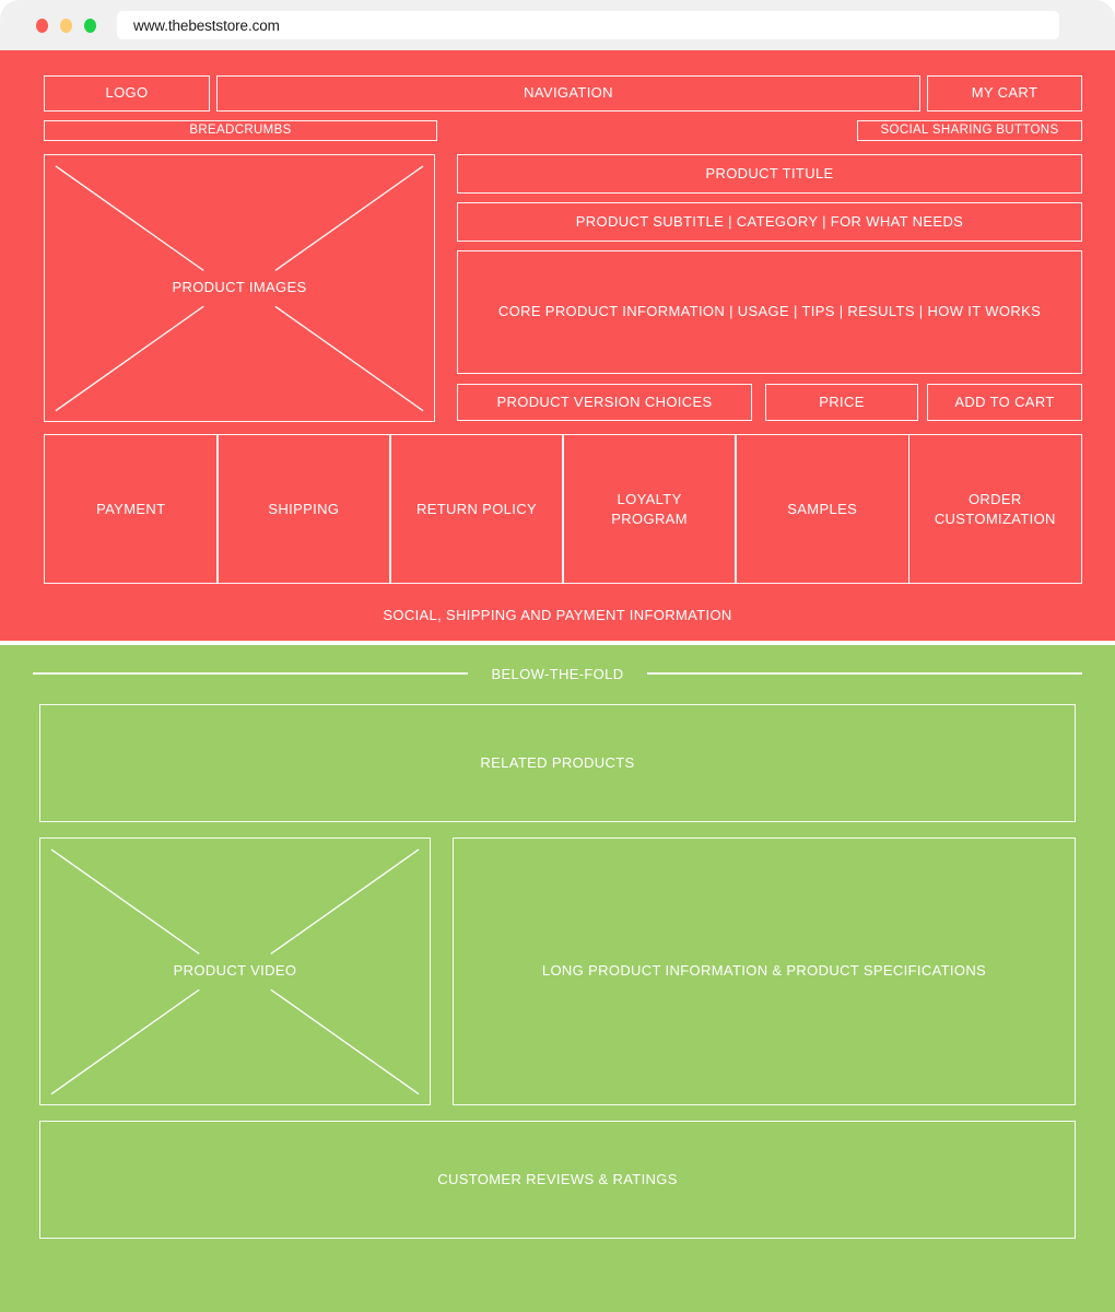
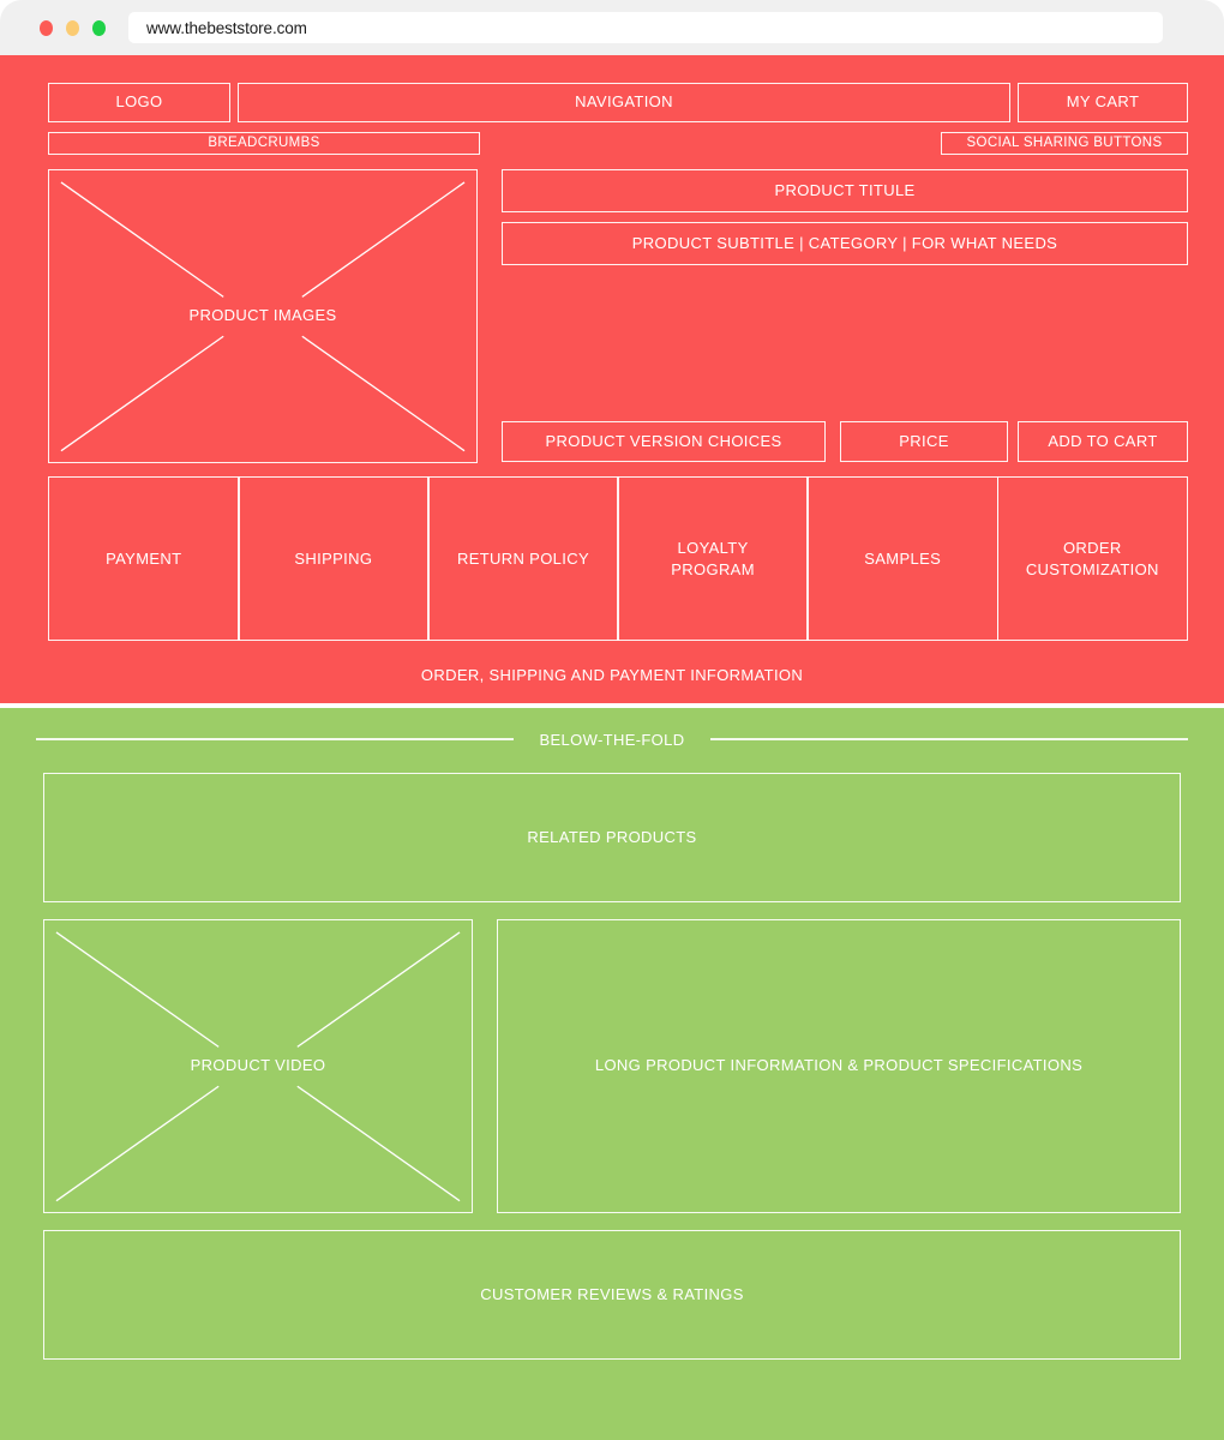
  www.thebeststore.com
  LOGO
  NAVIGATION
  MY CART
  BREADCRUMBS
  SOCIAL SHARING BUTTONS
  PRODUCT IMAGES
  PRODUCT TITULE
  PRODUCT SUBTITLE | CATEGORY | FOR WHAT NEEDS
- CORE PRODUCT INFORMATION | USAGE | TIPS | RESULTS | HOW IT WORKS
  PRODUCT VERSION CHOICES
  PRICE
  ADD TO CART
  PAYMENT
  SHIPPING
  RETURN POLICY
  LOYALTY
  PROGRAM
  SAMPLES
  ORDER
  CUSTOMIZATION
- SOCIAL, SHIPPING AND PAYMENT INFORMATION
+ ORDER, SHIPPING AND PAYMENT INFORMATION
  BELOW-THE-FOLD
  RELATED PRODUCTS
  PRODUCT VIDEO
  LONG PRODUCT INFORMATION & PRODUCT SPECIFICATIONS
  CUSTOMER REVIEWS & RATINGS
